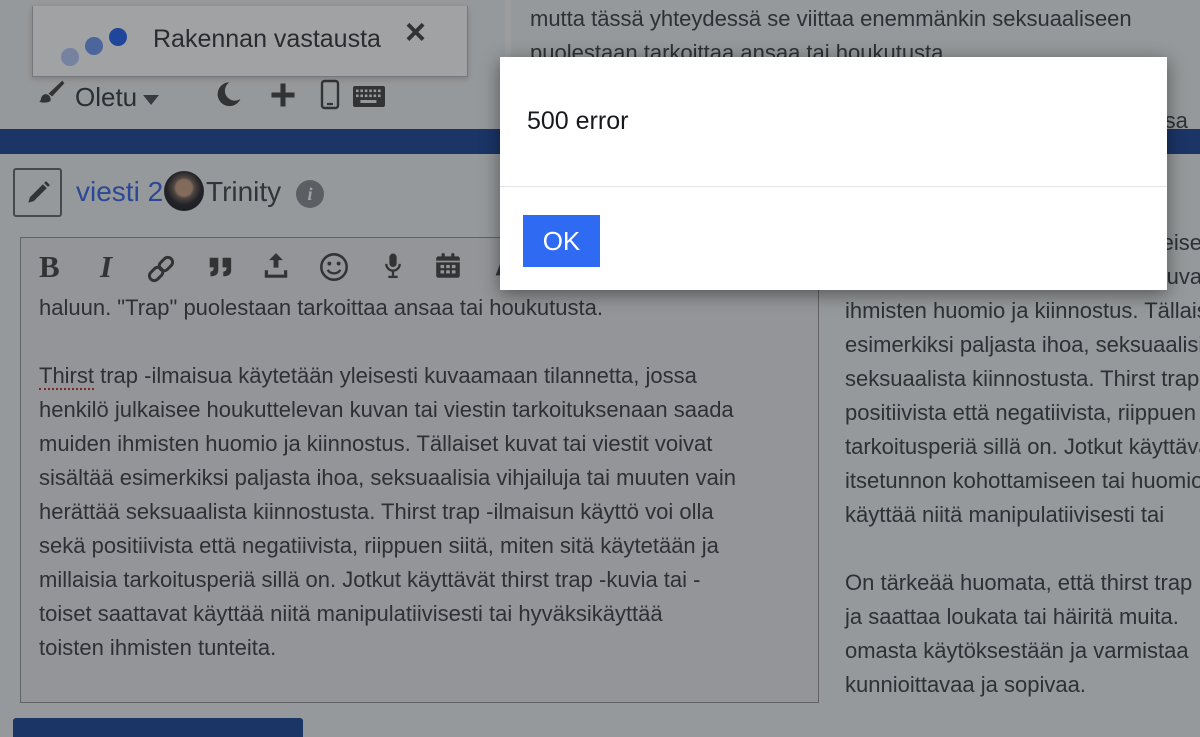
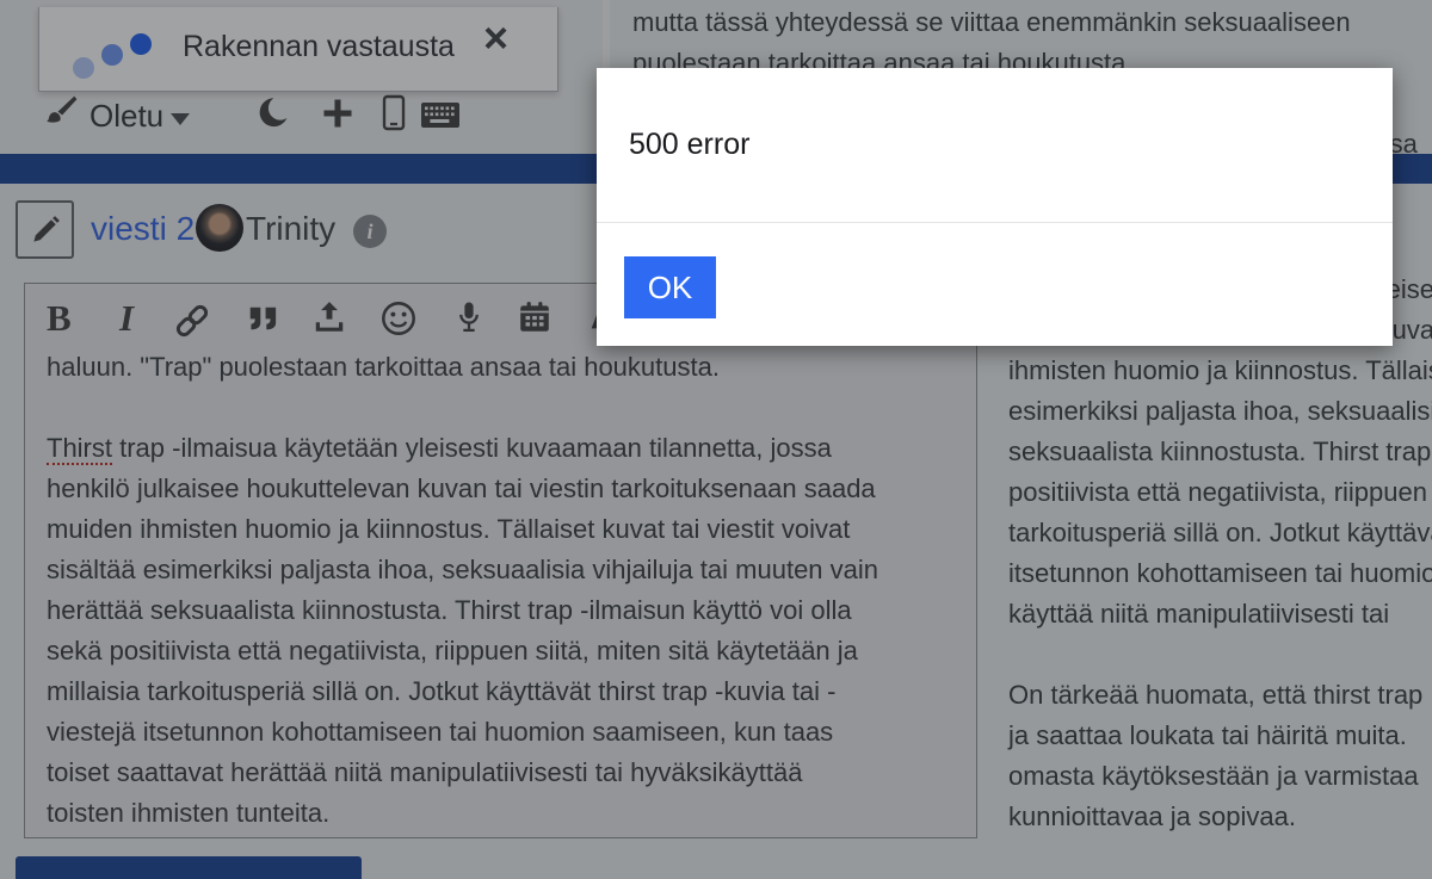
  Oletu
  Rakennan vastausta
  ×
  mutta tässä yhteydessä se viittaa enemmänkin seksuaaliseen
  puolestaan tarkoittaa ansaa tai houkutusta.
  viesti 2
  Trinity
  i
  B
  I
  haluun. "Trap" puolestaan tarkoittaa ansaa tai houkutusta.
  Thirst trap -ilmaisua käytetään yleisesti kuvaamaan tilannetta, jossa
  henkilö julkaisee houkuttelevan kuvan tai viestin tarkoituksenaan saada
  muiden ihmisten huomio ja kiinnostus. Tällaiset kuvat tai viestit voivat
  sisältää esimerkiksi paljasta ihoa, seksuaalisia vihjailuja tai muuten vain
  herättää seksuaalista kiinnostusta. Thirst trap -ilmaisun käyttö voi olla
  sekä positiivista että negatiivista, riippuen siitä, miten sitä käytetään ja
  millaisia tarkoitusperiä sillä on. Jotkut käyttävät thirst trap -kuvia tai -
+ viestejä itsetunnon kohottamiseen tai huomion saamiseen, kun taas
- toiset saattavat käyttää niitä manipulatiivisesti tai hyväksikäyttää
+ toiset saattavat herättää niitä manipulatiivisesti tai hyväksikäyttää
  toisten ihmisten tunteita.
  ihmisten huomio ja kiinnostus. Tällai
  esimerkiksi paljasta ihoa, seksuaalis
  seksuaalista kiinnostusta. Thirst trap
  positiivista että negatiivista, riippuen
  tarkoitusperiä sillä on. Jotkut käyttäv
  itsetunnon kohottamiseen tai huomio
  käyttää niitä manipulatiivisesti tai
  On tärkeää huomata, että thirst trap
  ja saattaa loukata tai häiritä muita.
  omasta käytöksestään ja varmistaa
  kunnioittavaa ja sopivaa.
  500 error
  OK
